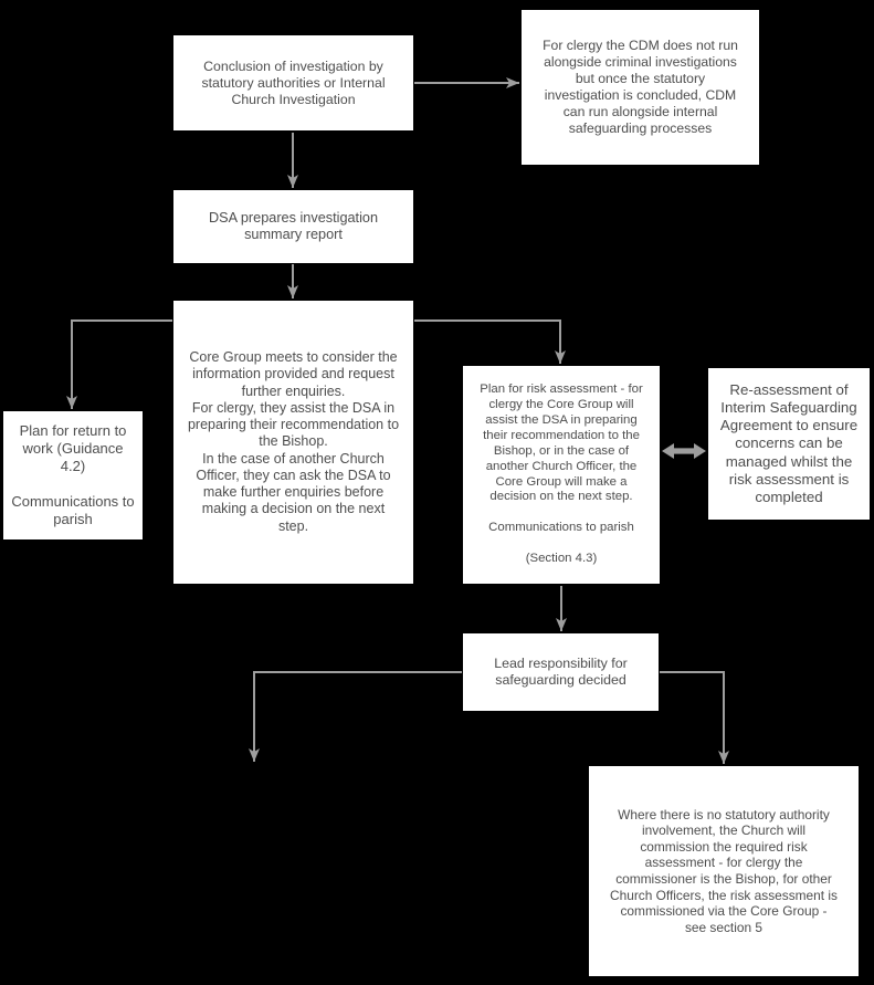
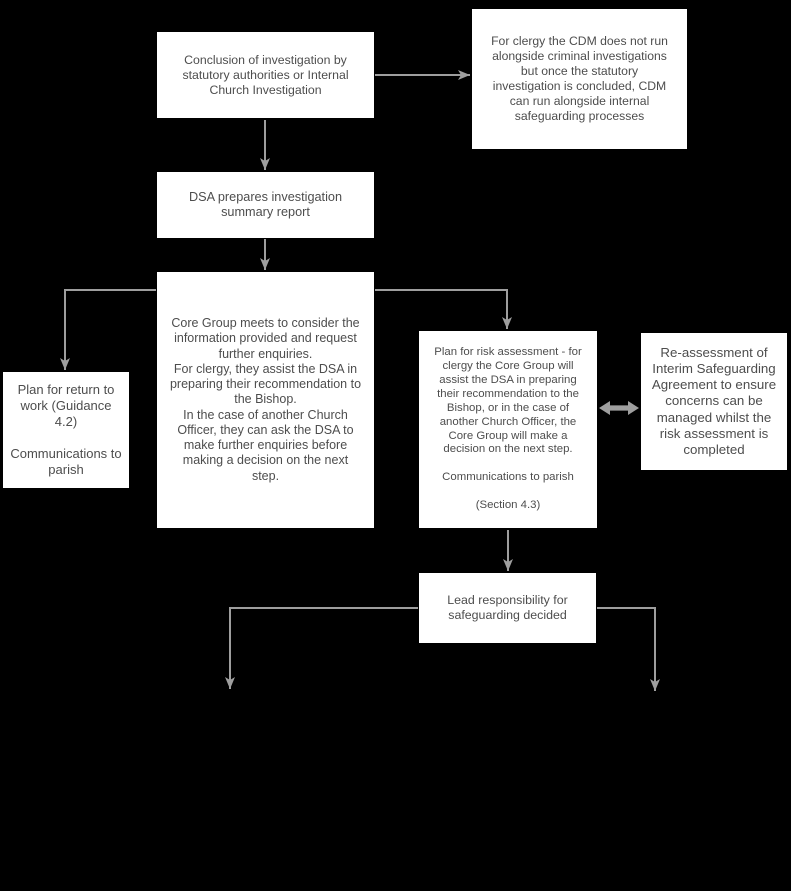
  Conclusion of investigation by
  statutory authorities or Internal
  Church Investigation
  For clergy the CDM does not run
  alongside criminal investigations
  but once the statutory
  investigation is concluded, CDM
  can run alongside internal
  safeguarding processes
  DSA prepares investigation
  summary report
  Core Group meets to consider the
  information provided and request
  further enquiries.
  For clergy, they assist the DSA in
  preparing their recommendation to
  the Bishop.
  In the case of another Church
  Officer, they can ask the DSA to
  make further enquiries before
  making a decision on the next
  step.
  Plan for return to
  work (Guidance
  4.2)
  Communications to
  parish
  Plan for risk assessment - for
  clergy the Core Group will
  assist the DSA in preparing
  their recommendation to the
  Bishop, or in the case of
  another Church Officer, the
  Core Group will make a
  decision on the next step.
  Communications to parish
  (Section 4.3)
  Re-assessment of
  Interim Safeguarding
  Agreement to ensure
  concerns can be
  managed whilst the
  risk assessment is
  completed
  Lead responsibility for
  safeguarding decided
- Where there is no statutory authority
- involvement, the Church will
- commission the required risk
- assessment - for clergy the
- commissioner is the Bishop, for other
- Church Officers, the risk assessment is
- commissioned via the Core Group -
- see section 5
